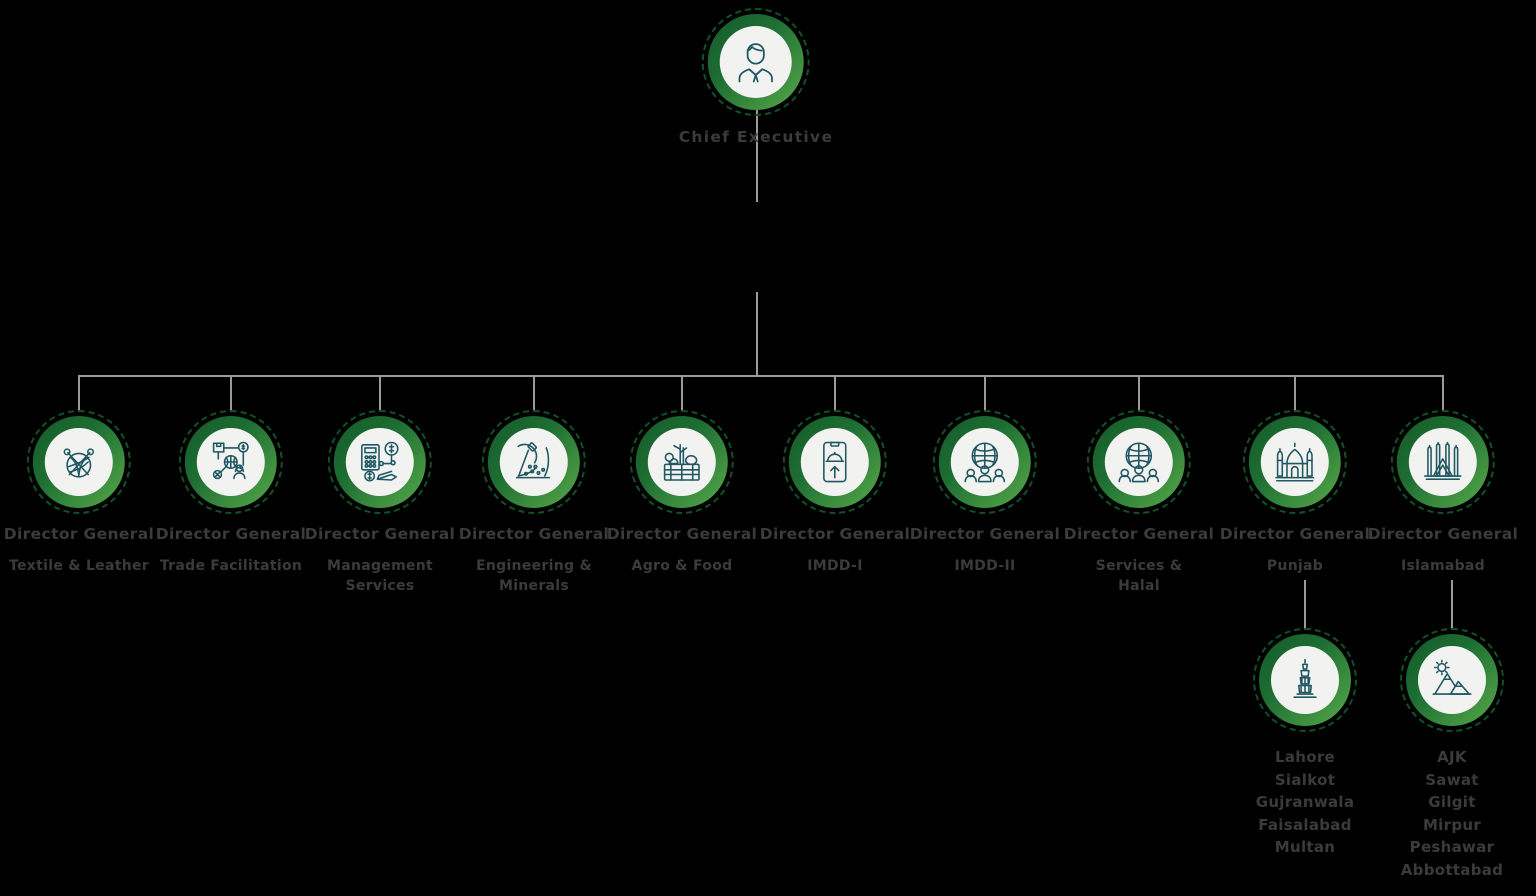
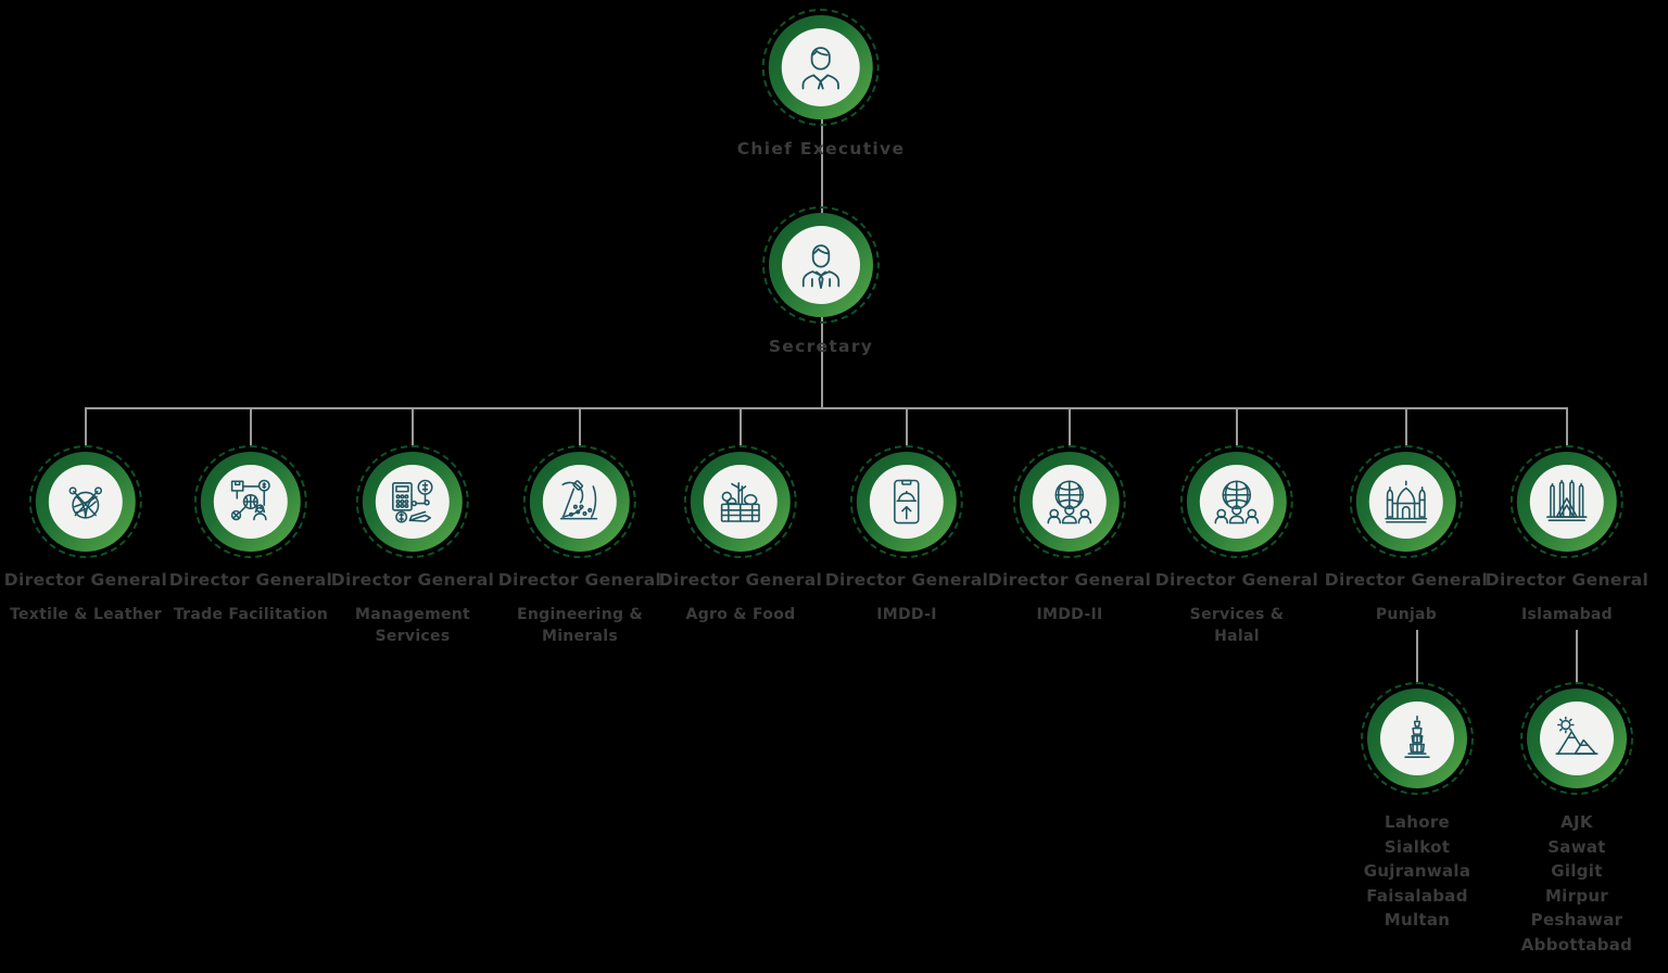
  Chief Executive
+ Secretary
  Director General
  Textile & Leather
  Director General
  Trade Facilitation
  Director General
  Management
  Services
  Director General
  Engineering &
  Minerals
  Director General
  Agro & Food
  Director General
  IMDD-I
  Director General
  IMDD-II
  Director General
  Services &
  Halal
  Director General
  Punjab
  Director General
  Islamabad
  Lahore
  Sialkot
  Gujranwala
  Faisalabad
  Multan
  AJK
  Sawat
  Gilgit
  Mirpur
  Peshawar
  Abbottabad
